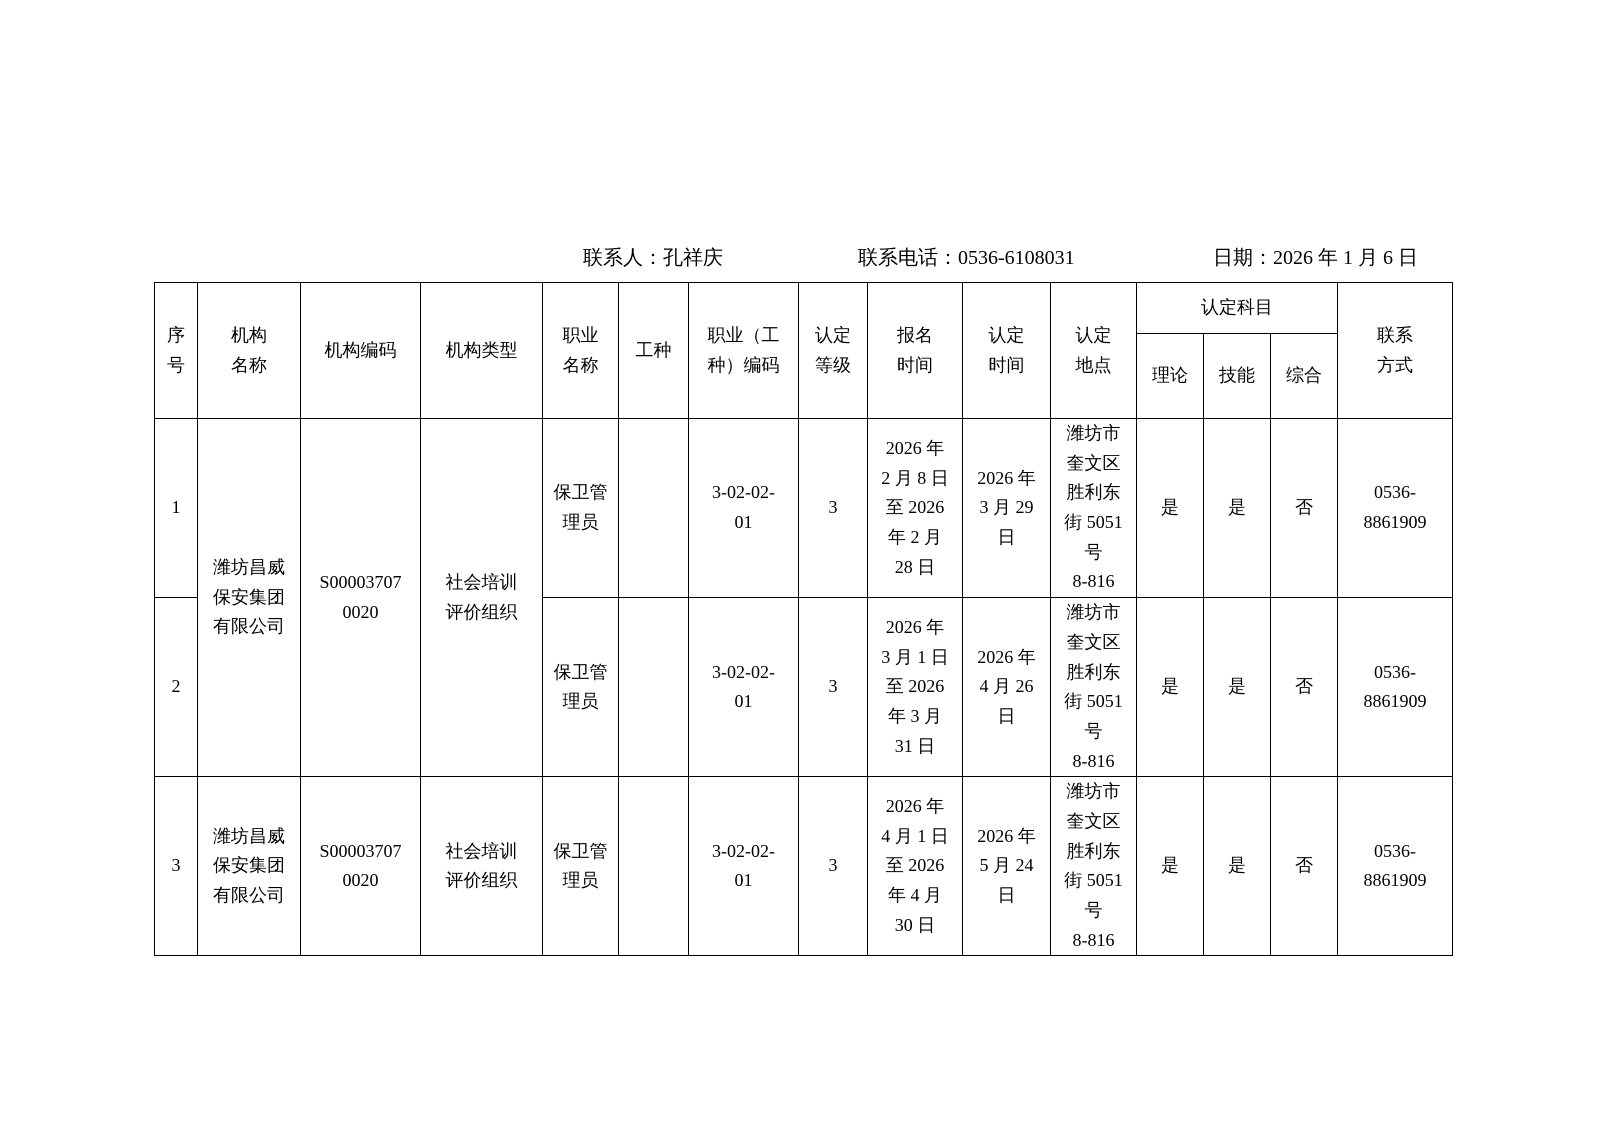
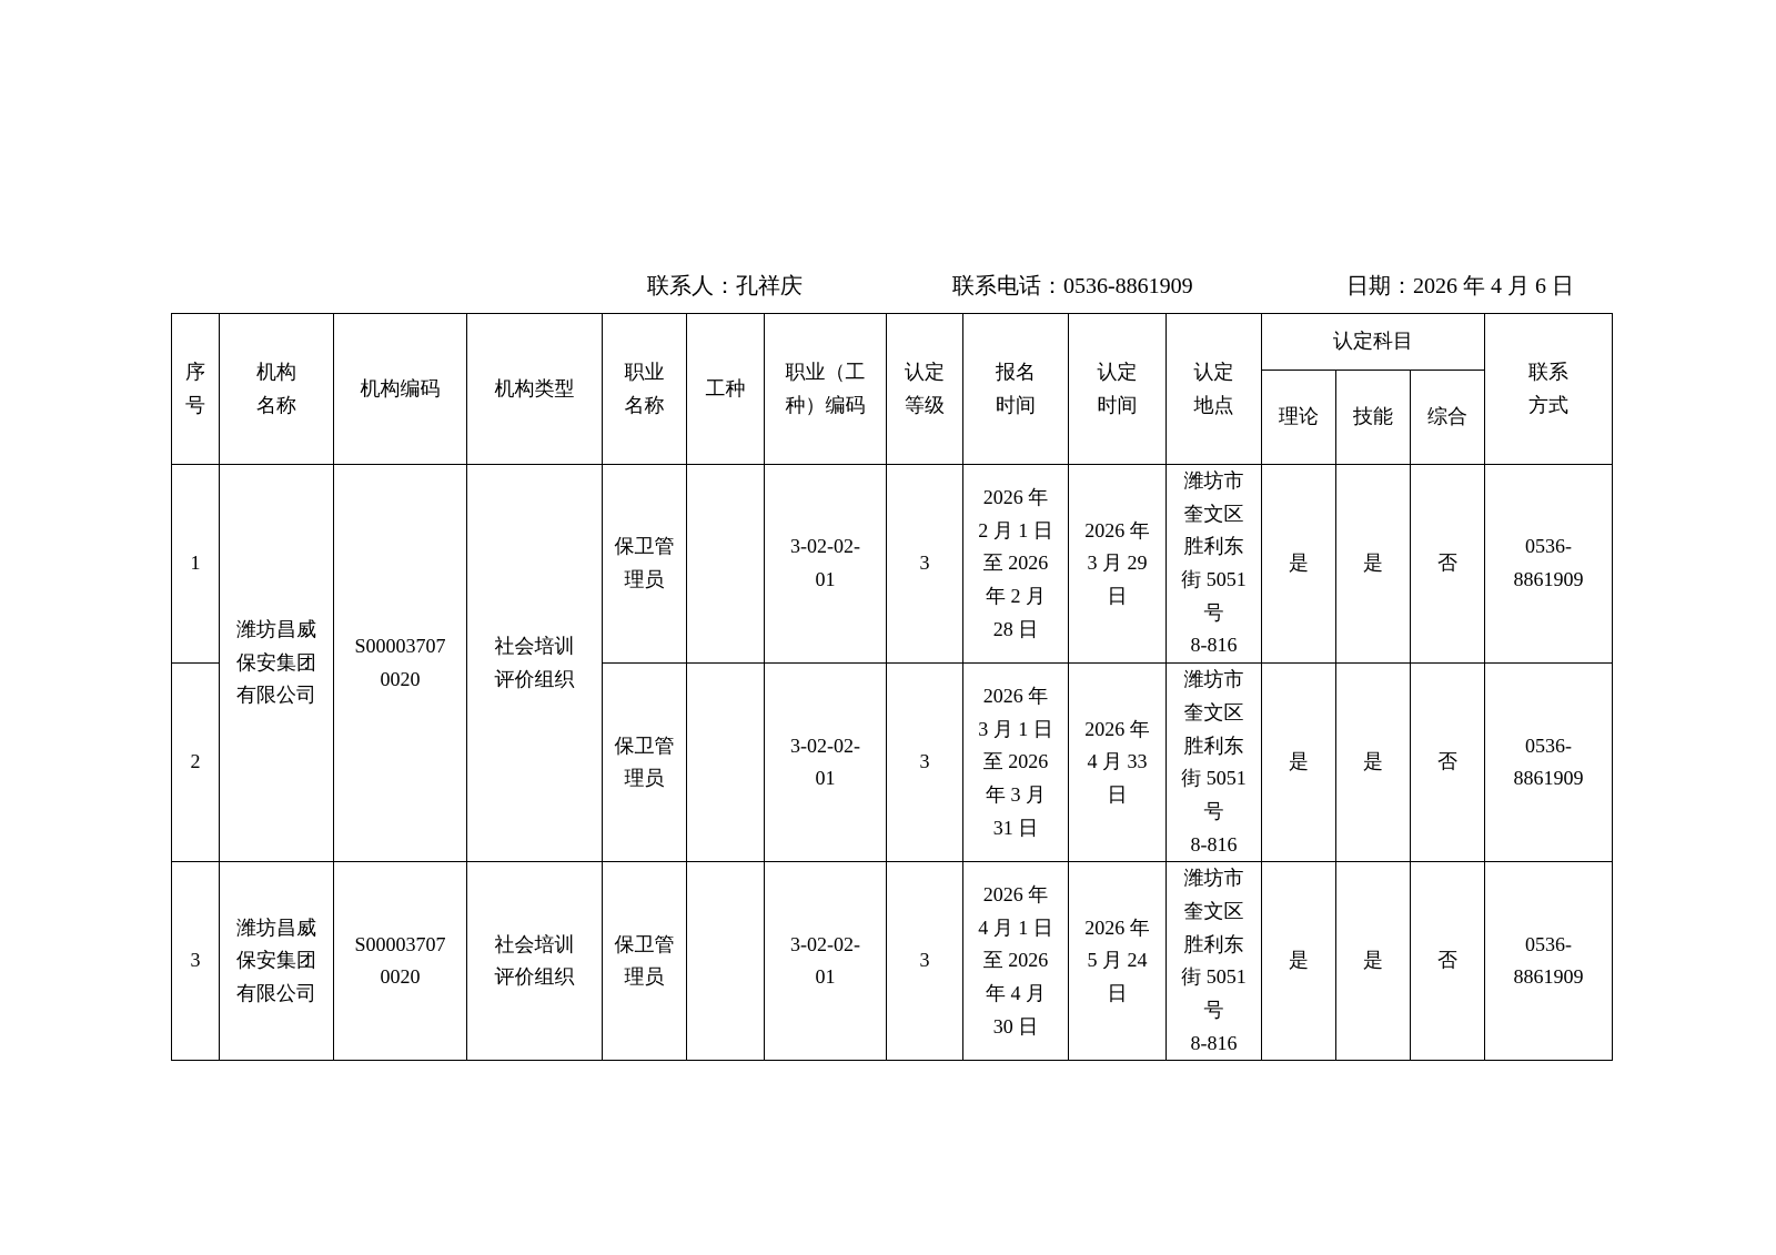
  联系人：孔祥庆
- 联系电话：0536-6108031
+ 联系电话：0536-8861909
- 日期：2026 年 1 月 6 日
+ 日期：2026 年 4 月 6 日
  序 号	机构 名称	机构编码	机构类型	职业 名称	工种	职业（工 种）编码	认定 等级	报名 时间	认定 时间	认定 地点	认定科目	联系 方式
  理论	技能	综合
- 1	潍坊昌威 保安集团 有限公司	S00003707 0020	社会培训 评价组织	保卫管 理员		3-02-02- 01	3	2026 年 2 月 8 日 至 2026 年 2 月 28 日	2026 年 3 月 29 日	潍坊市 奎文区 胜利东 街 5051 号 8-816	是	是	否	0536- 8861909
+ 1	潍坊昌威 保安集团 有限公司	S00003707 0020	社会培训 评价组织	保卫管 理员		3-02-02- 01	3	2026 年 2 月 1 日 至 2026 年 2 月 28 日	2026 年 3 月 29 日	潍坊市 奎文区 胜利东 街 5051 号 8-816	是	是	否	0536- 8861909
- 2	保卫管 理员		3-02-02- 01	3	2026 年 3 月 1 日 至 2026 年 3 月 31 日	2026 年 4 月 26 日	潍坊市 奎文区 胜利东 街 5051 号 8-816	是	是	否	0536- 8861909
+ 2	保卫管 理员		3-02-02- 01	3	2026 年 3 月 1 日 至 2026 年 3 月 31 日	2026 年 4 月 33 日	潍坊市 奎文区 胜利东 街 5051 号 8-816	是	是	否	0536- 8861909
  3	潍坊昌威 保安集团 有限公司	S00003707 0020	社会培训 评价组织	保卫管 理员		3-02-02- 01	3	2026 年 4 月 1 日 至 2026 年 4 月 30 日	2026 年 5 月 24 日	潍坊市 奎文区 胜利东 街 5051 号 8-816	是	是	否	0536- 8861909
